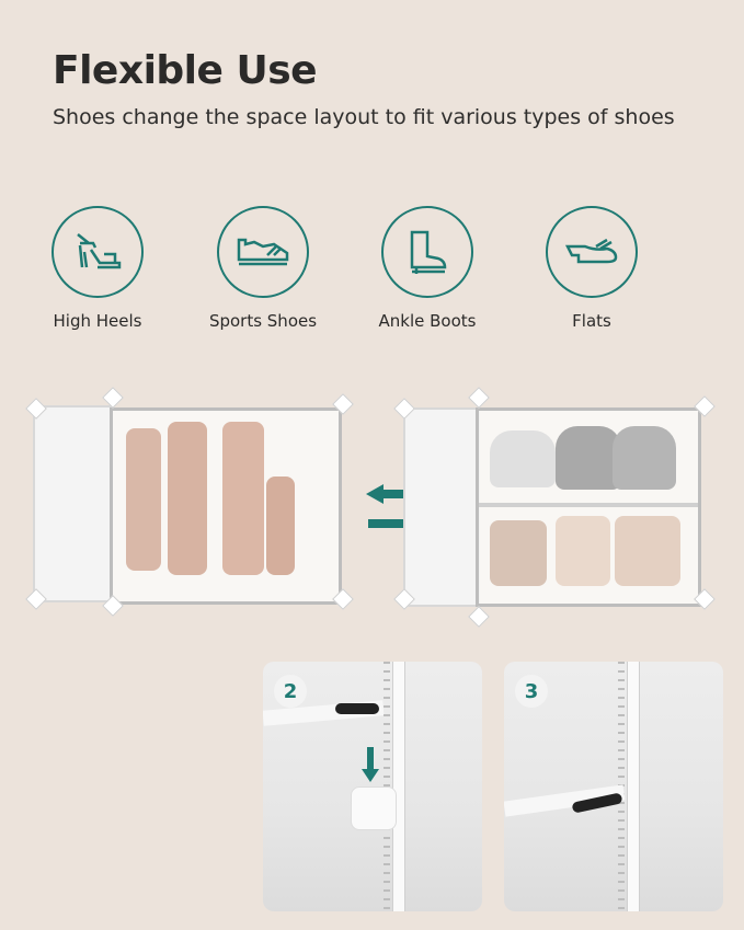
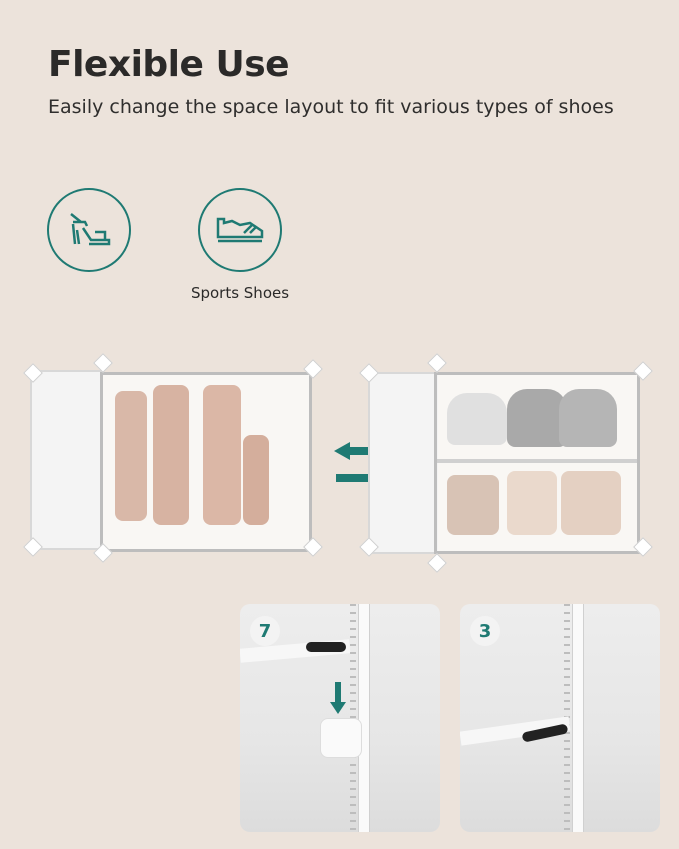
  Flexible Use
- Shoes change the space layout to fit various types of shoes
+ Easily change the space layout to fit various types of shoes
- High Heels
  Sports Shoes
- Ankle Boots
- Flats
- 2
+ 7
  3
